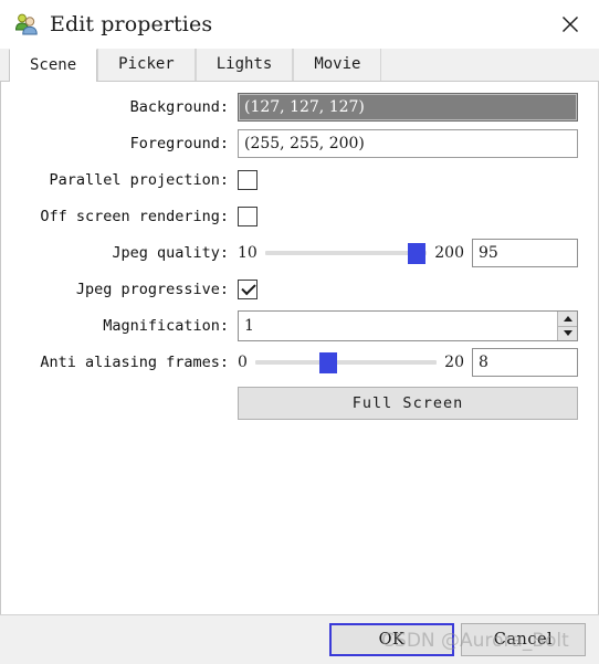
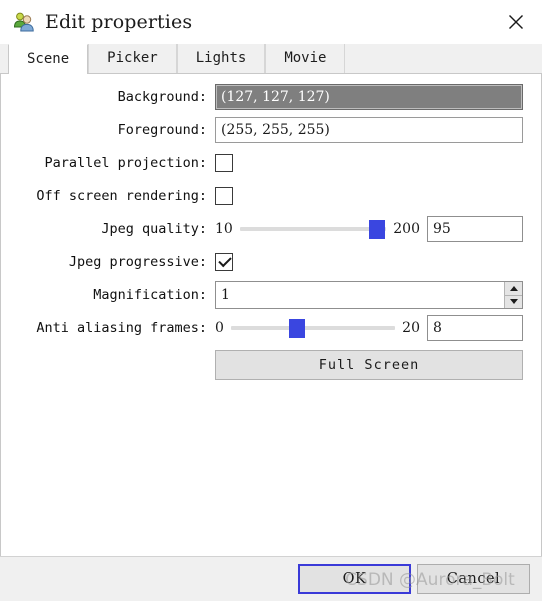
  Edit properties
  Scene
  Picker
  Lights
  Movie
  Background:
  (127, 127, 127)
  Foreground:
- (255, 255, 200)
+ (255, 255, 255)
  Parallel projection:
  Off screen rendering:
  Jpeg quality:
  10
  200
  95
  Jpeg progressive:
  Magnification:
  1
  Anti aliasing frames:
  0
  20
  8
  Full Screen
  OK
  Cancel
  CSDN @Aurora_Bolt
